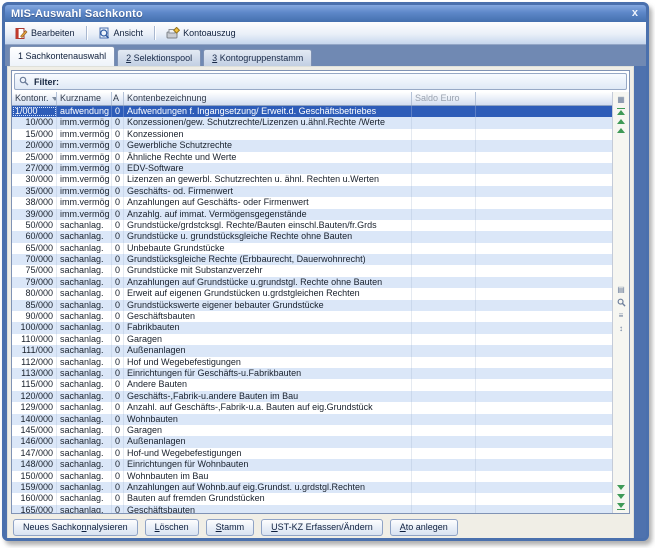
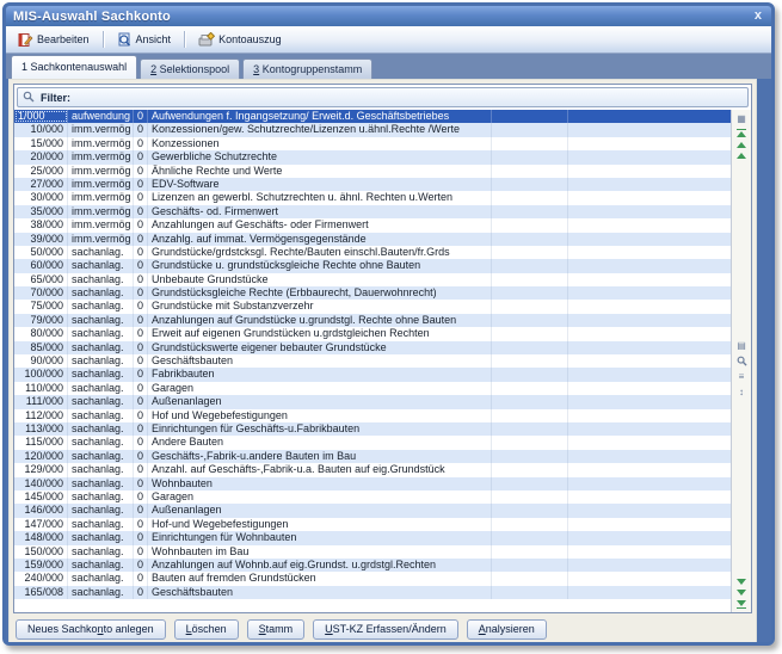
  MIS-Auswahl Sachkonto
  x
  Bearbeiten
  Ansicht
  Kontoauszug
  1 Sachkontenauswahl
  2 Selektionspool
  3 Kontogruppenstamm
  Filter:
- Kontonr.
- Kurzname
- A
- Kontenbezeichnung
- Saldo Euro
  1/000
  aufwendung
  0
  Aufwendungen f. Ingangsetzung/ Erweit.d. Geschäftsbetriebes
  10/000
  imm.vermög
  0
  Konzessionen/gew. Schutzrechte/Lizenzen u.ähnl.Rechte /Werte
  15/000
  imm.vermög
  0
  Konzessionen
  20/000
  imm.vermög
  0
  Gewerbliche Schutzrechte
  25/000
  imm.vermög
  0
  Ähnliche Rechte und Werte
  27/000
  imm.vermög
  0
  EDV-Software
  30/000
  imm.vermög
  0
  Lizenzen an gewerbl. Schutzrechten u. ähnl. Rechten u.Werten
  35/000
  imm.vermög
  0
  Geschäfts- od. Firmenwert
  38/000
  imm.vermög
  0
  Anzahlungen auf Geschäfts- oder Firmenwert
  39/000
  imm.vermög
  0
  Anzahlg. auf immat. Vermögensgegenstände
  50/000
  sachanlag.
  0
  Grundstücke/grdstcksgl. Rechte/Bauten einschl.Bauten/fr.Grds
  60/000
  sachanlag.
  0
  Grundstücke u. grundstücksgleiche Rechte ohne Bauten
  65/000
  sachanlag.
  0
  Unbebaute Grundstücke
  70/000
  sachanlag.
  0
  Grundstücksgleiche Rechte (Erbbaurecht, Dauerwohnrecht)
  75/000
  sachanlag.
  0
  Grundstücke mit Substanzverzehr
  79/000
  sachanlag.
  0
  Anzahlungen auf Grundstücke u.grundstgl. Rechte ohne Bauten
  80/000
  sachanlag.
  0
  Erweit auf eigenen Grundstücken u.grdstgleichen Rechten
  85/000
  sachanlag.
  0
  Grundstückswerte eigener bebauter Grundstücke
  90/000
  sachanlag.
  0
  Geschäftsbauten
  100/000
  sachanlag.
  0
  Fabrikbauten
  110/000
  sachanlag.
  0
  Garagen
  111/000
  sachanlag.
  0
  Außenanlagen
  112/000
  sachanlag.
  0
  Hof und Wegebefestigungen
  113/000
  sachanlag.
  0
  Einrichtungen für Geschäfts-u.Fabrikbauten
  115/000
  sachanlag.
  0
  Andere Bauten
  120/000
  sachanlag.
  0
  Geschäfts-,Fabrik-u.andere Bauten im Bau
  129/000
  sachanlag.
  0
  Anzahl. auf Geschäfts-,Fabrik-u.a. Bauten auf eig.Grundstück
  140/000
  sachanlag.
  0
  Wohnbauten
  145/000
  sachanlag.
  0
  Garagen
  146/000
  sachanlag.
  0
  Außenanlagen
  147/000
  sachanlag.
  0
  Hof-und Wegebefestigungen
  148/000
  sachanlag.
  0
  Einrichtungen für Wohnbauten
  150/000
  sachanlag.
  0
  Wohnbauten im Bau
  159/000
  sachanlag.
  0
  Anzahlungen auf Wohnb.auf eig.Grundst. u.grdstgl.Rechten
- 160/000
+ 240/000
  sachanlag.
  0
  Bauten auf fremden Grundstücken
- 165/000
+ 165/008
  sachanlag.
  0
  Geschäftsbauten
  ▦
  ▤
  ≡
  ↕
- Neues Sachkonnalysieren
+ Neues Sachkonto anlegen
  Löschen
  Stamm
  UST-KZ Erfassen/Ändern
- Ato anlegen
+ Analysieren
